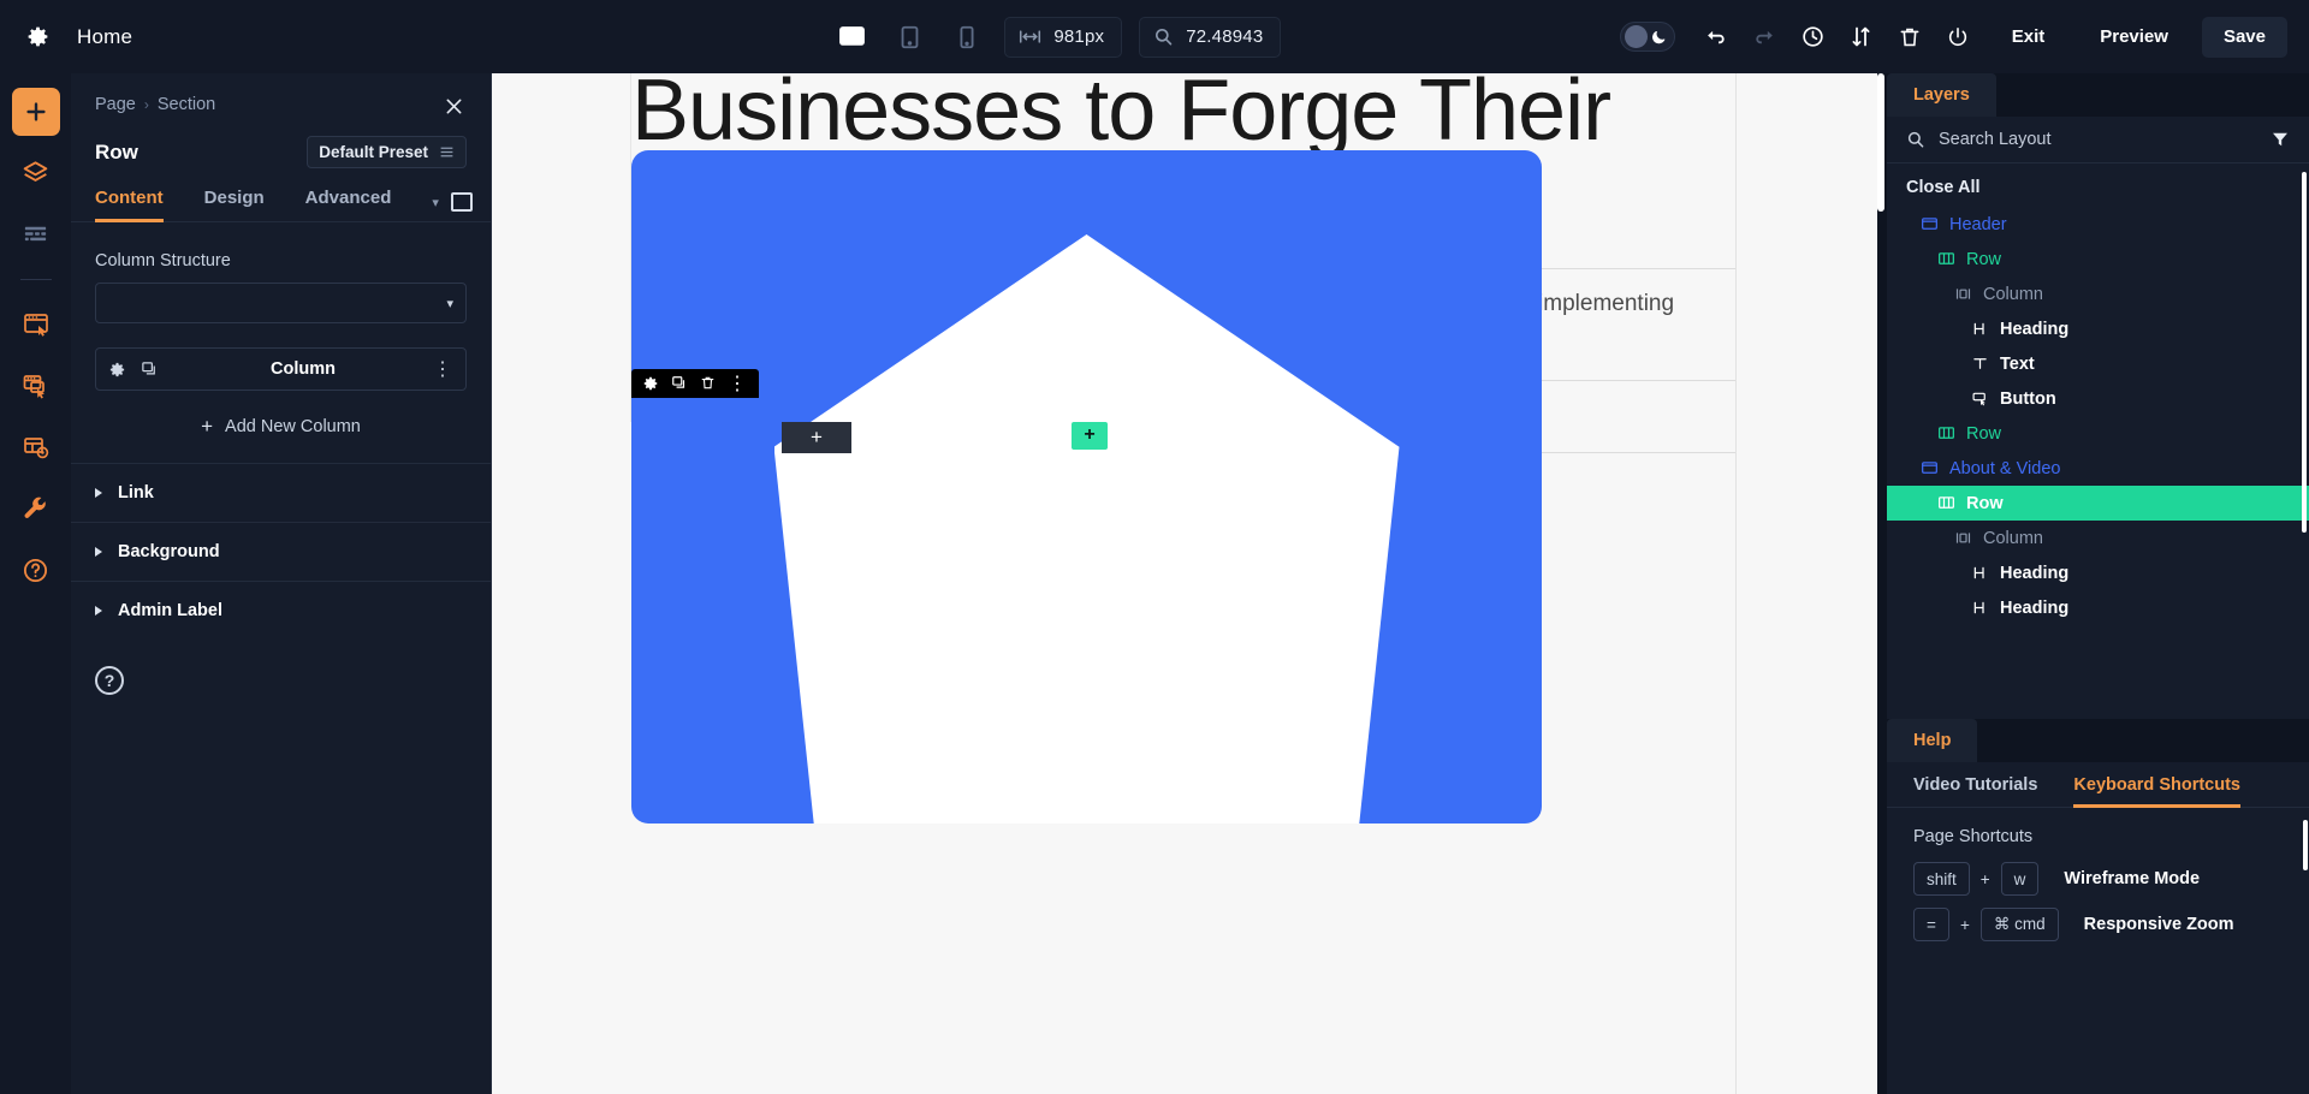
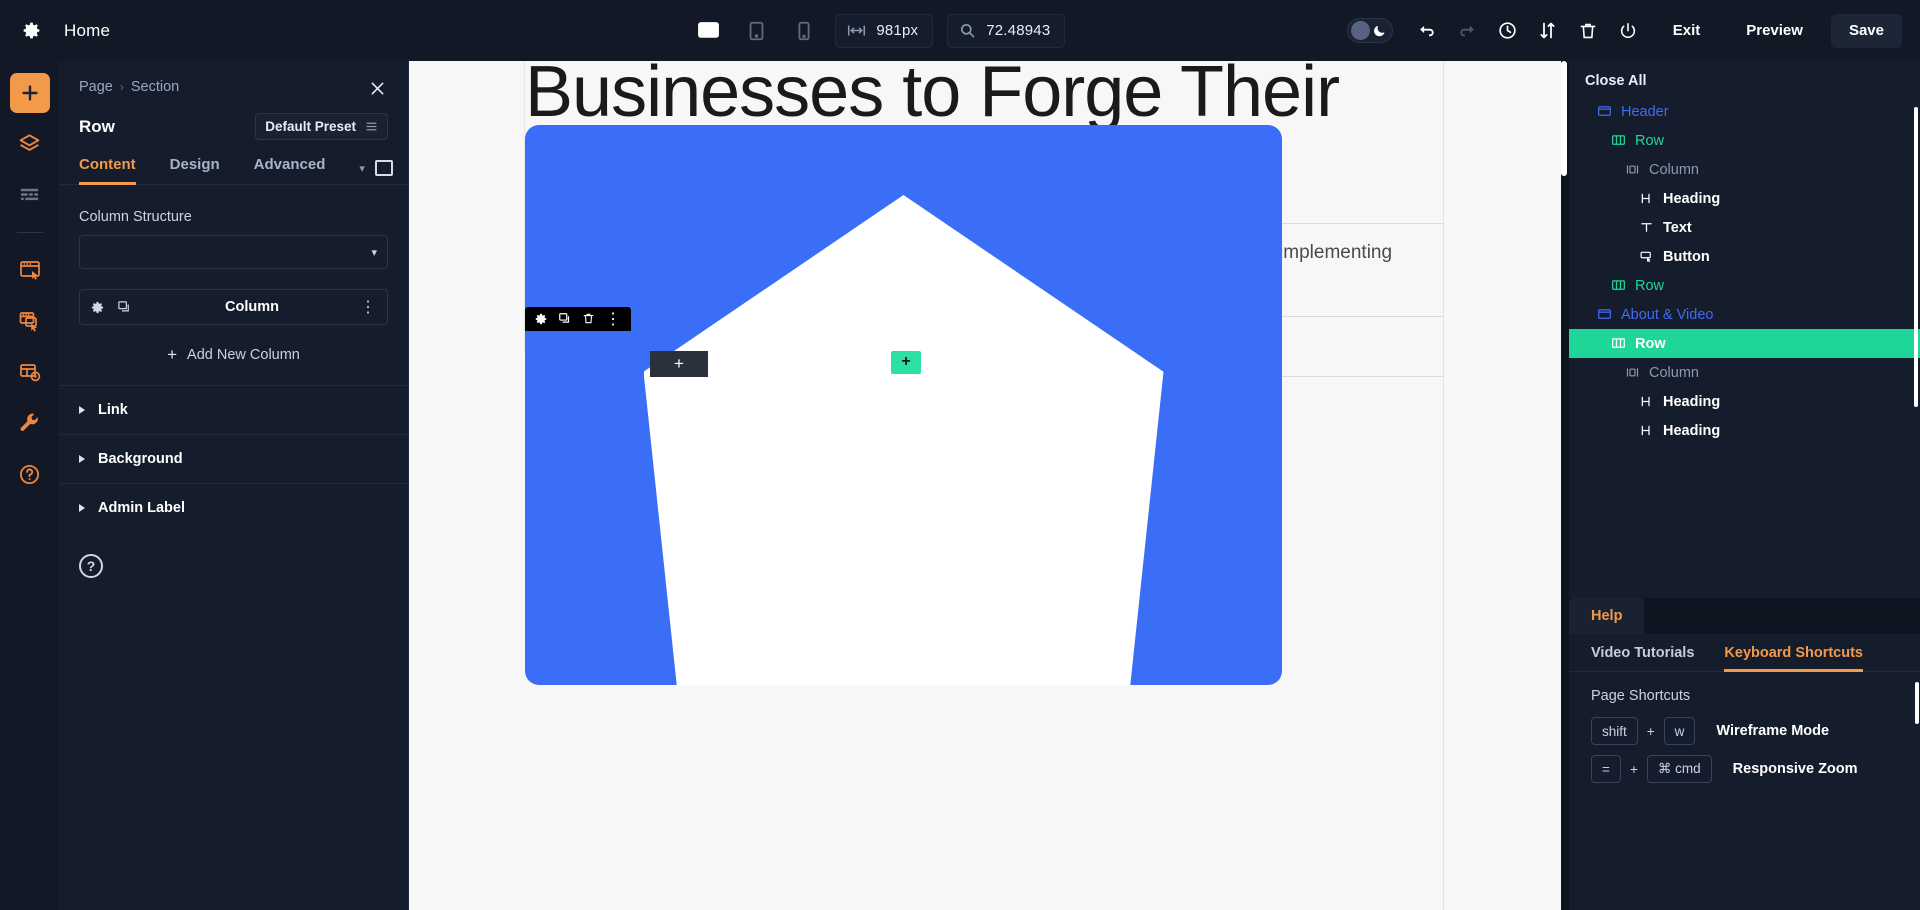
  Home
  981px
  72.48943
  Exit
  Preview
  Save
  Page
  ›
  Section
  Row
  Default Preset
  Content
  Design
  Advanced
  ▾
  Column Structure
  ▾
  Column
  ⋮
  +
  Add New Column
  Link
  Background
  Admin Label
  ?
  Businesses to Forge Their
  ⋮
  +
  +
- Layers
- Search Layout
  Close All
  Header
  Row
  Column
  Heading
  Text
  Button
  Row
  About & Video
  Row
  Column
  Heading
  Heading
  Help
  Video Tutorials
  Keyboard Shortcuts
  Page Shortcuts
  shift
  +
  w
  Wireframe Mode
  =
  +
  ⌘ cmd
  Responsive Zoom
